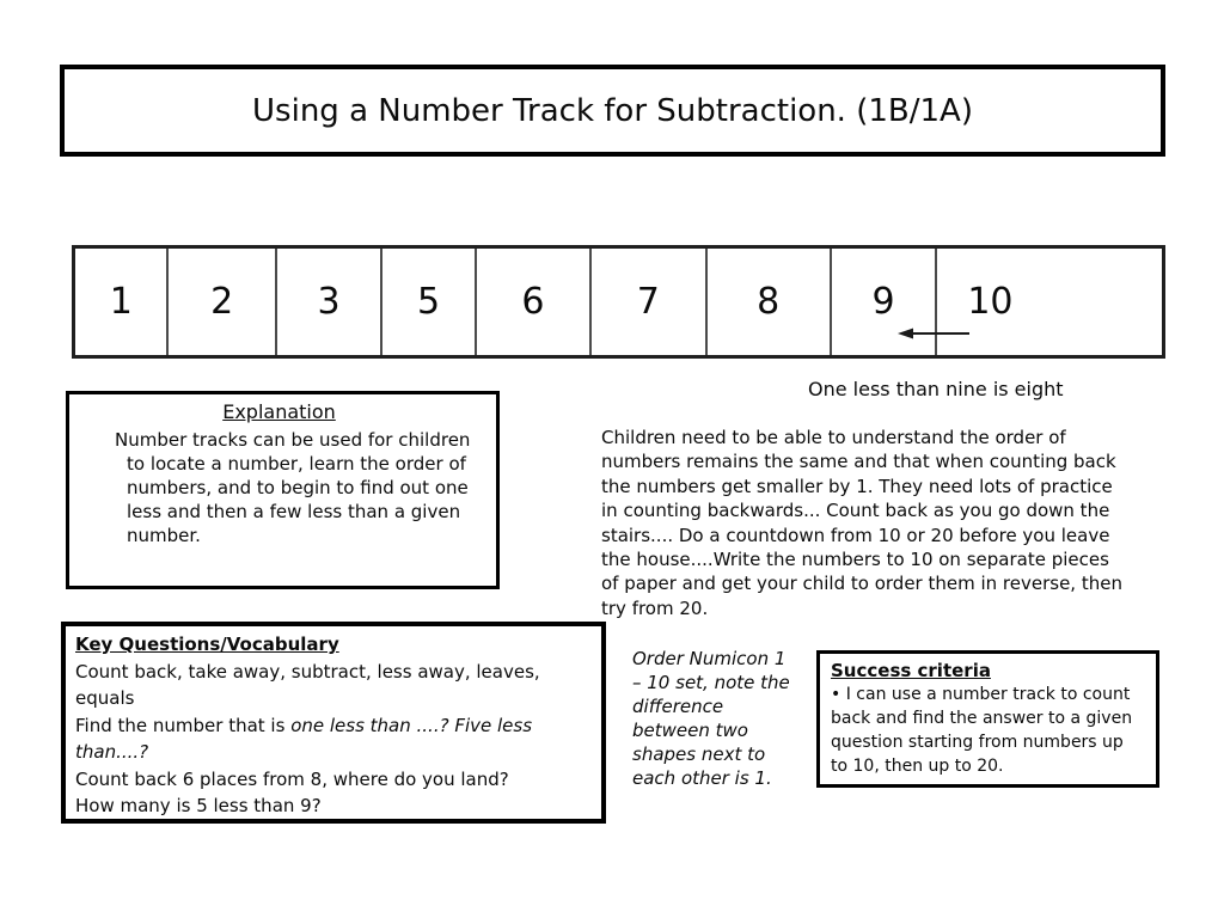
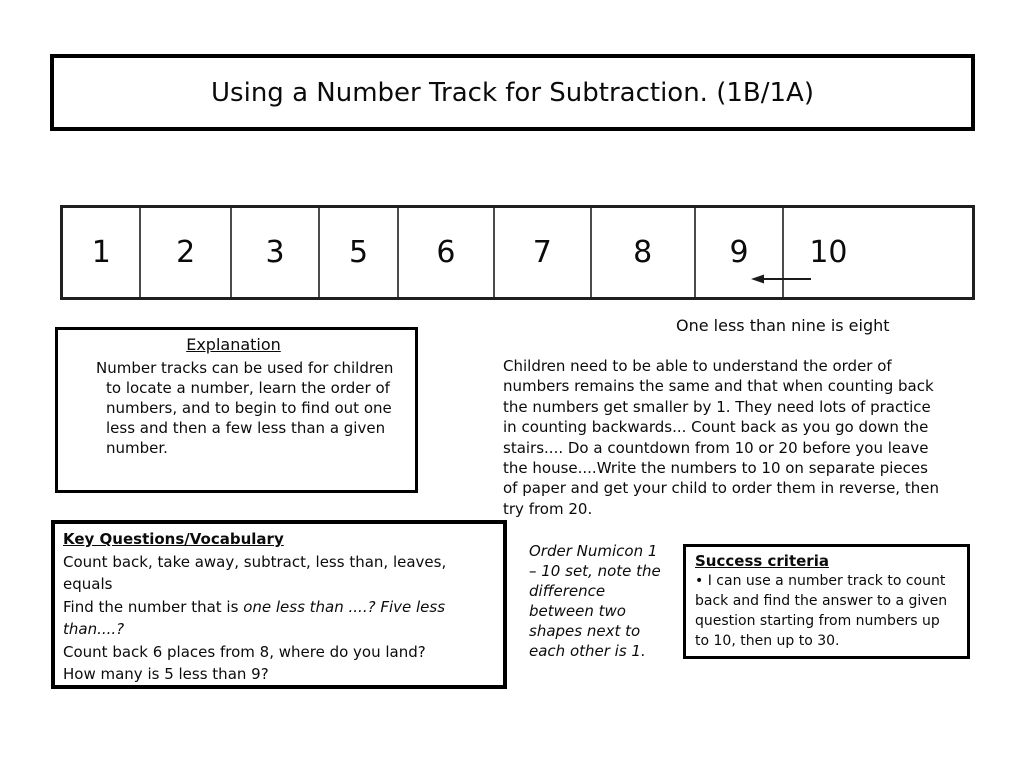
  Using a Number Track for Subtraction. (1B/1A)
  1
  2
  3
  5
  6
  7
  8
  9
  10
  One less than nine is eight
  Explanation
  Number tracks can be used for children to locate a number, learn the order of numbers, and to begin to find out one less and then a few less than a given number.
  Children need to be able to understand the order of numbers remains the same and that when counting back the numbers get smaller by 1. They need lots of practice in counting backwards... Count back as you go down the stairs.... Do a countdown from 10 or 20 before you leave the house....Write the numbers to 10 on separate pieces of paper and get your child to order them in reverse, then try from 20.
  Key Questions/Vocabulary
- Count back, take away, subtract, less away, leaves, equals
+ Count back, take away, subtract, less than, leaves, equals
  Find the number that is one less than ....? Five less than....?
  Count back 6 places from 8, where do you land?
  How many is 5 less than 9?
  Order Numicon 1 – 10 set, note the difference between two shapes next to each other is 1.
  Success criteria
- • I can use a number track to count back and find the answer to a given question starting from numbers up to 10, then up to 20.
+ • I can use a number track to count back and find the answer to a given question starting from numbers up to 10, then up to 30.
